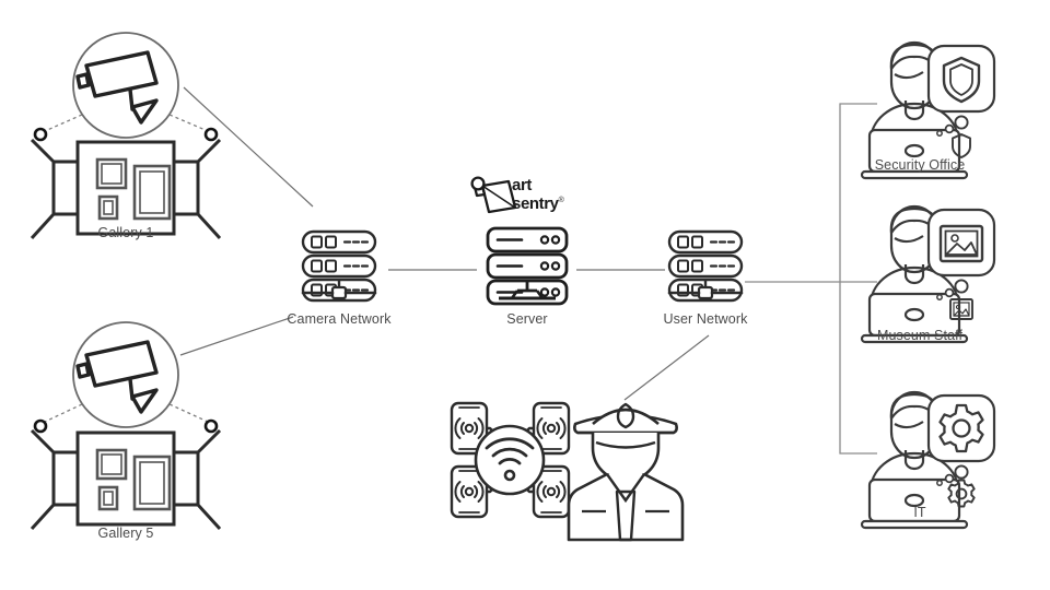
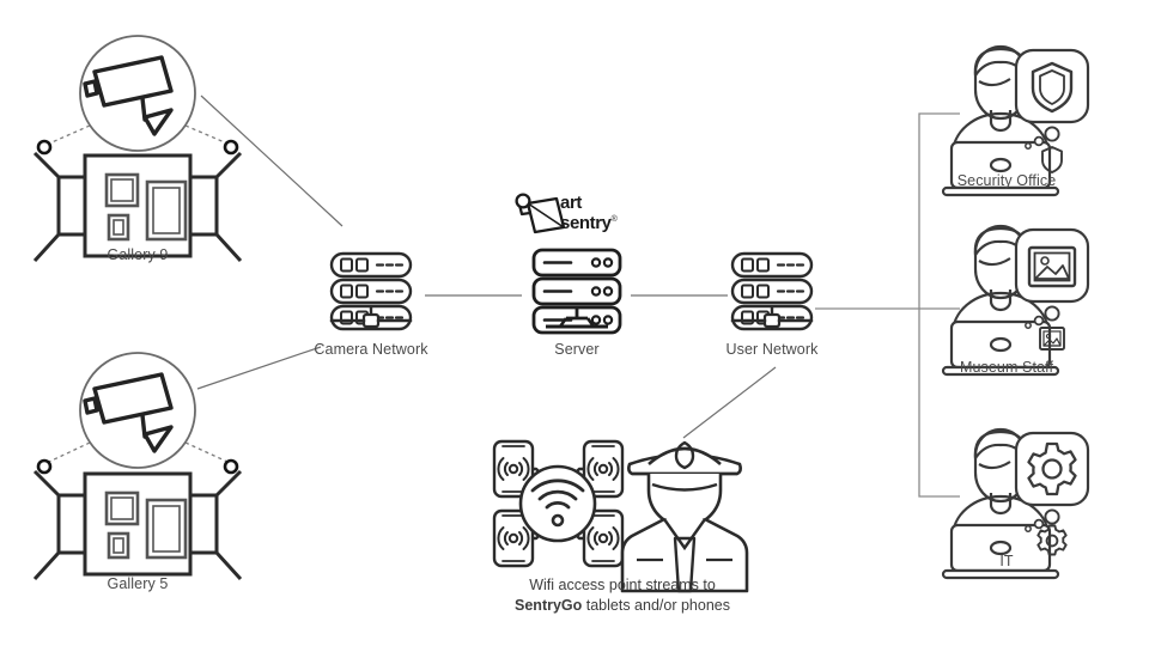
  art
  sentry
- Gallery 1
+ Gallery 9
  Gallery 5
  Camera Network
  Server
  User Network
  Security Office
  Museum Staff
  IT
+ Wifi access point streams to
+ SentryGo tablets and/or phones
